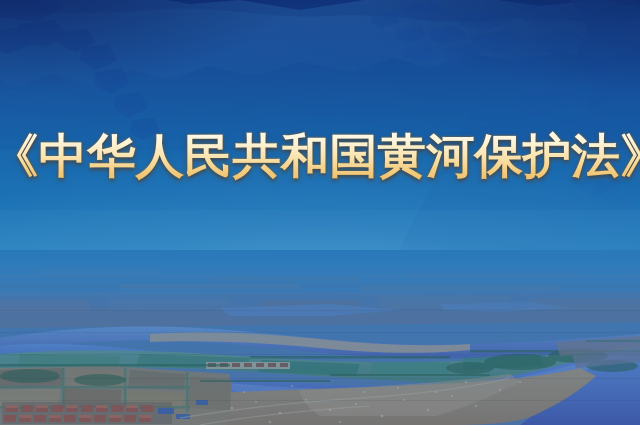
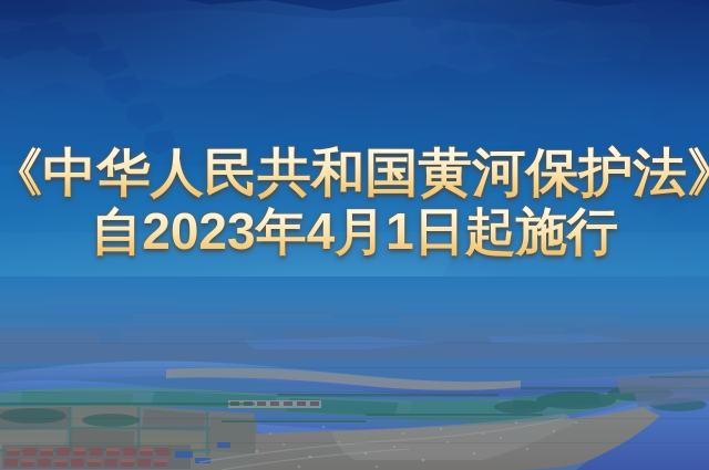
  《中华人民共和国黄河保护法
+ 自2023年4月1日起施行
